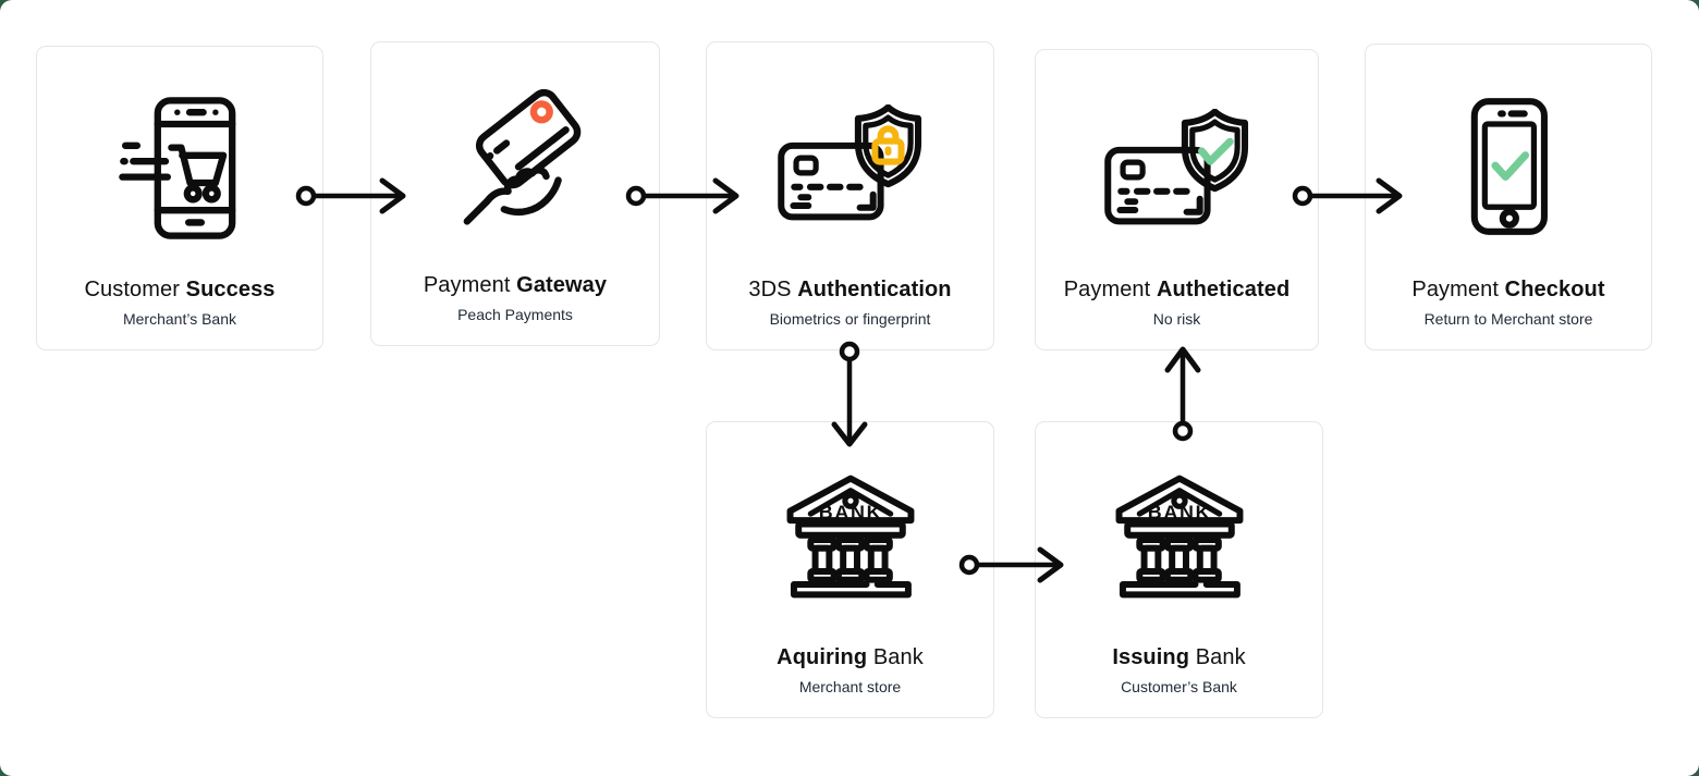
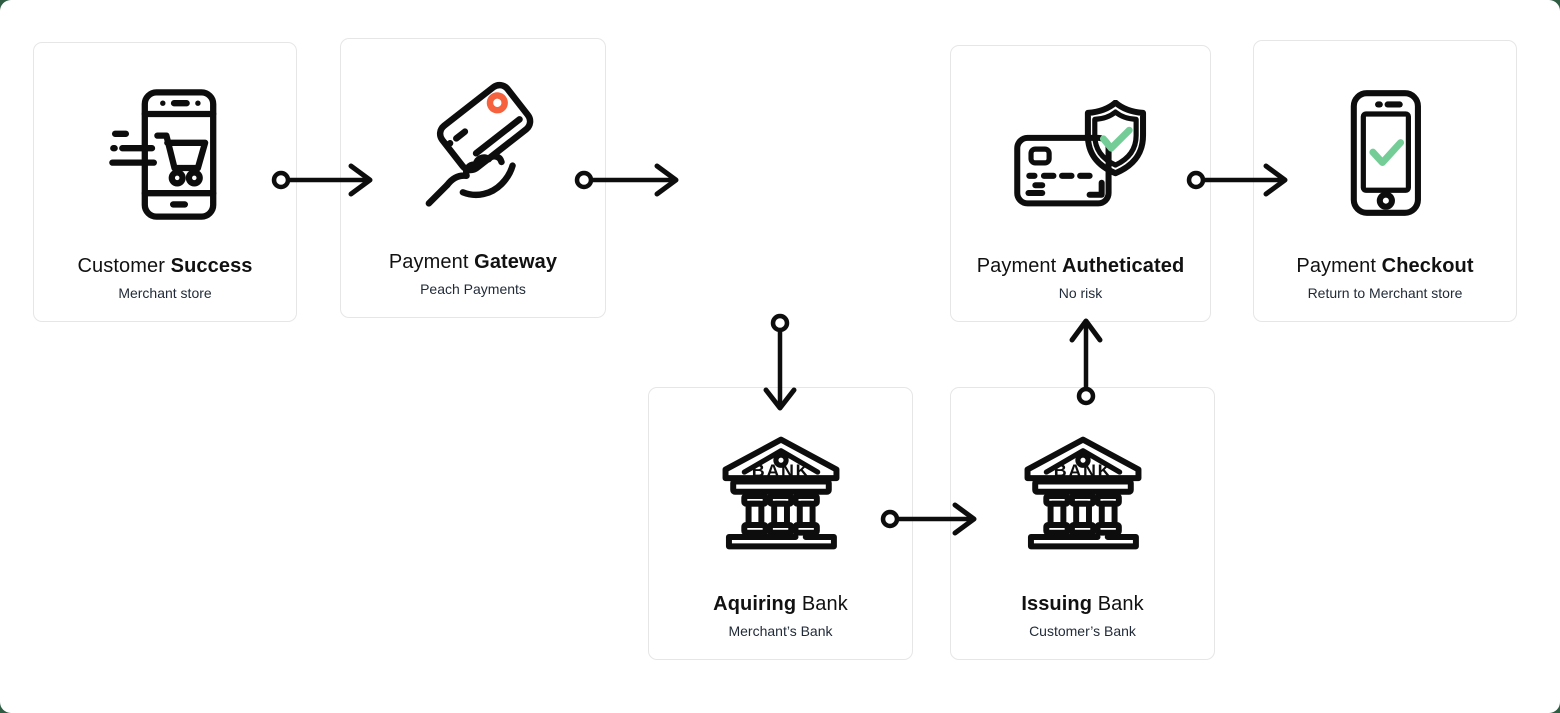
  Customer Success
- Merchant’s Bank
+ Merchant store
  Payment Gateway
  Peach Payments
- 3DS Authentication
- Biometrics or fingerprint
  Payment Autheticated
  No risk
  Payment Checkout
  Return to Merchant store
  BANK
  Aquiring Bank
- Merchant store
+ Merchant’s Bank
  BANK
  Issuing Bank
  Customer’s Bank
